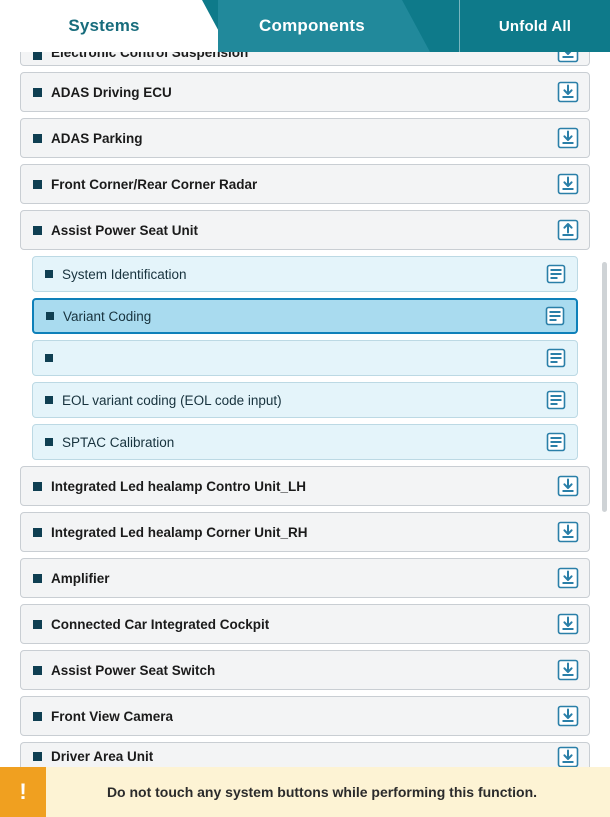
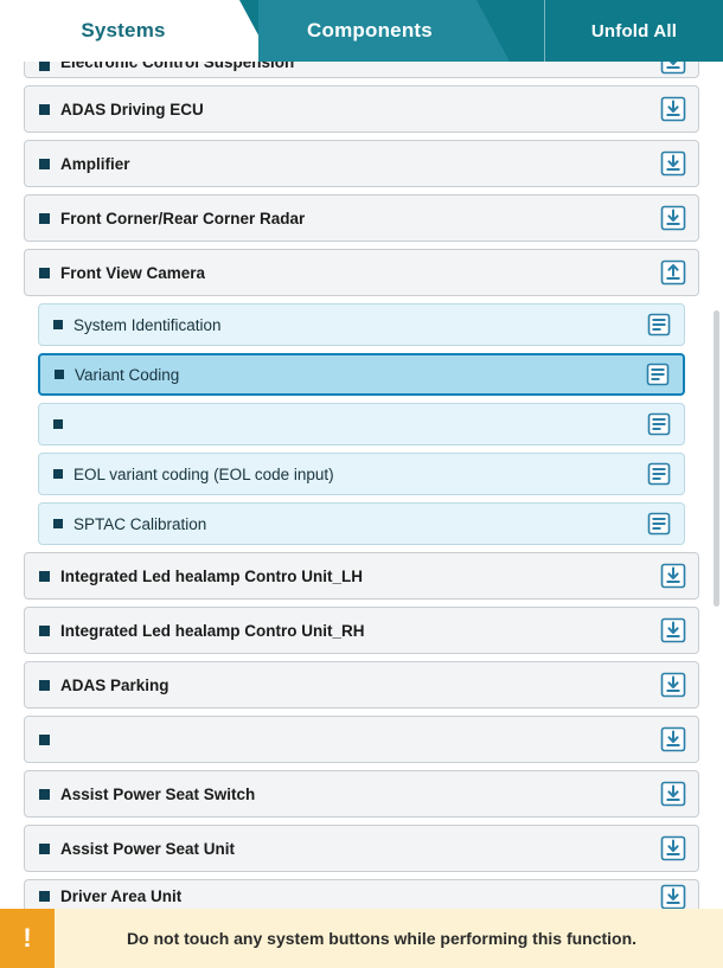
  Systems
  Components
  Unfold All
  Electronic Control Suspension
  ADAS Driving ECU
- ADAS Parking
+ Amplifier
  Front Corner/Rear Corner Radar
- Assist Power Seat Unit
+ Front View Camera
  System Identification
  Variant Coding
  EOL variant coding (EOL code input)
  SPTAC Calibration
  Integrated Led healamp Contro Unit_LH
- Integrated Led healamp Corner Unit_RH
+ Integrated Led healamp Contro Unit_RH
- Amplifier
+ ADAS Parking
- Connected Car Integrated Cockpit
  Assist Power Seat Switch
- Front View Camera
+ Assist Power Seat Unit
  Driver Area Unit
  !
  Do not touch any system buttons while performing this function.
